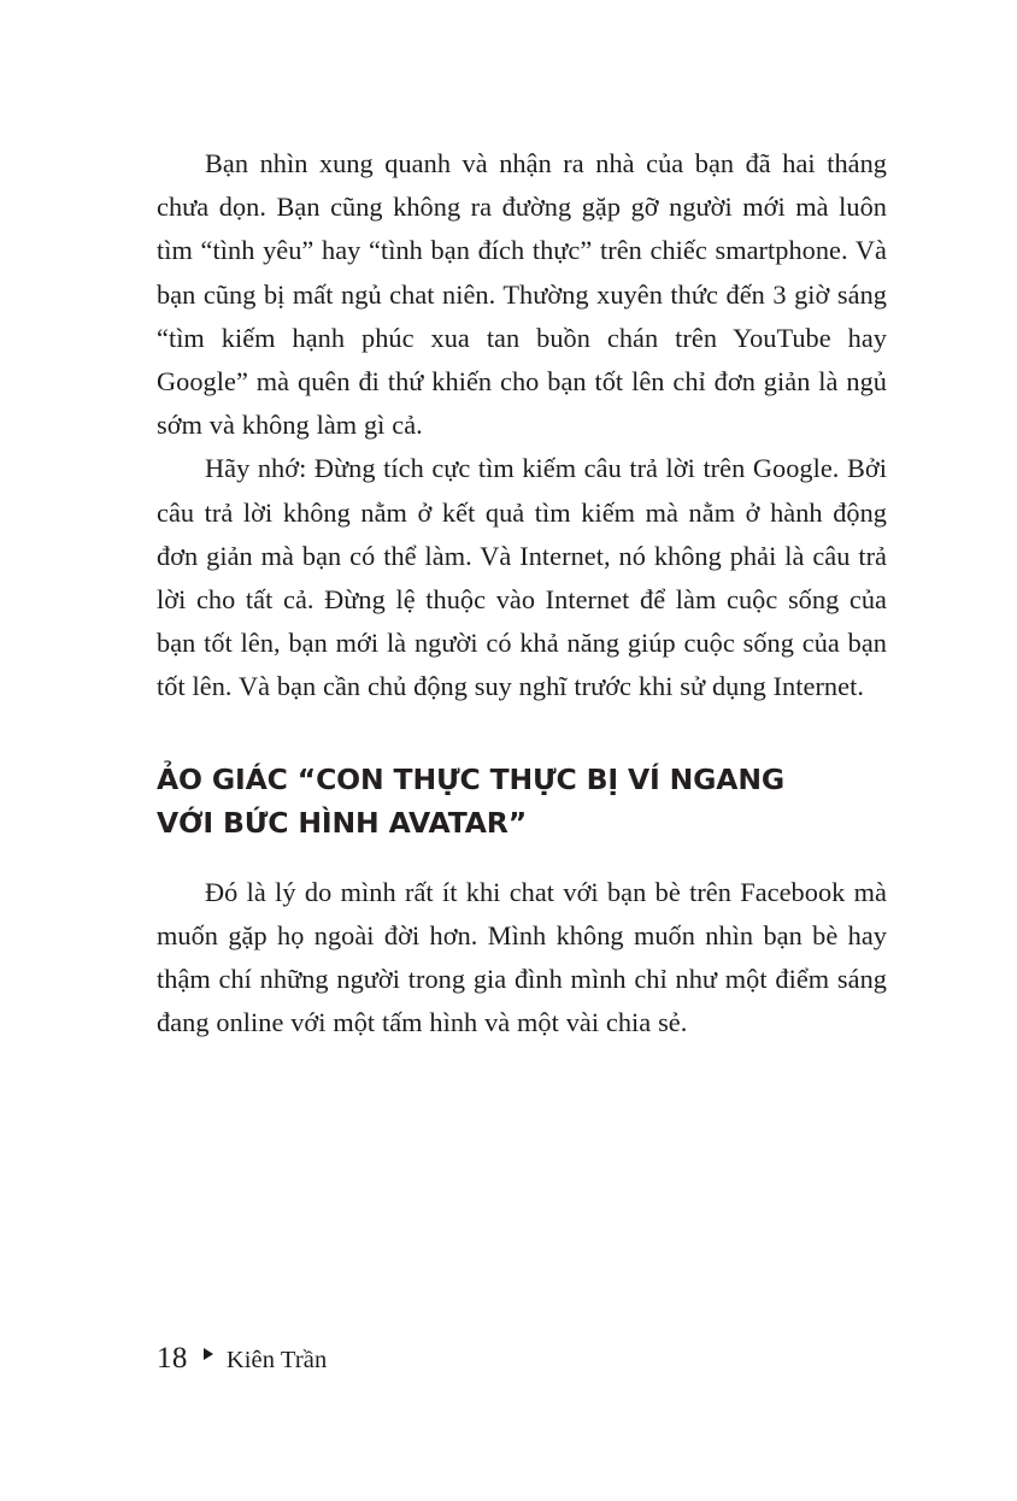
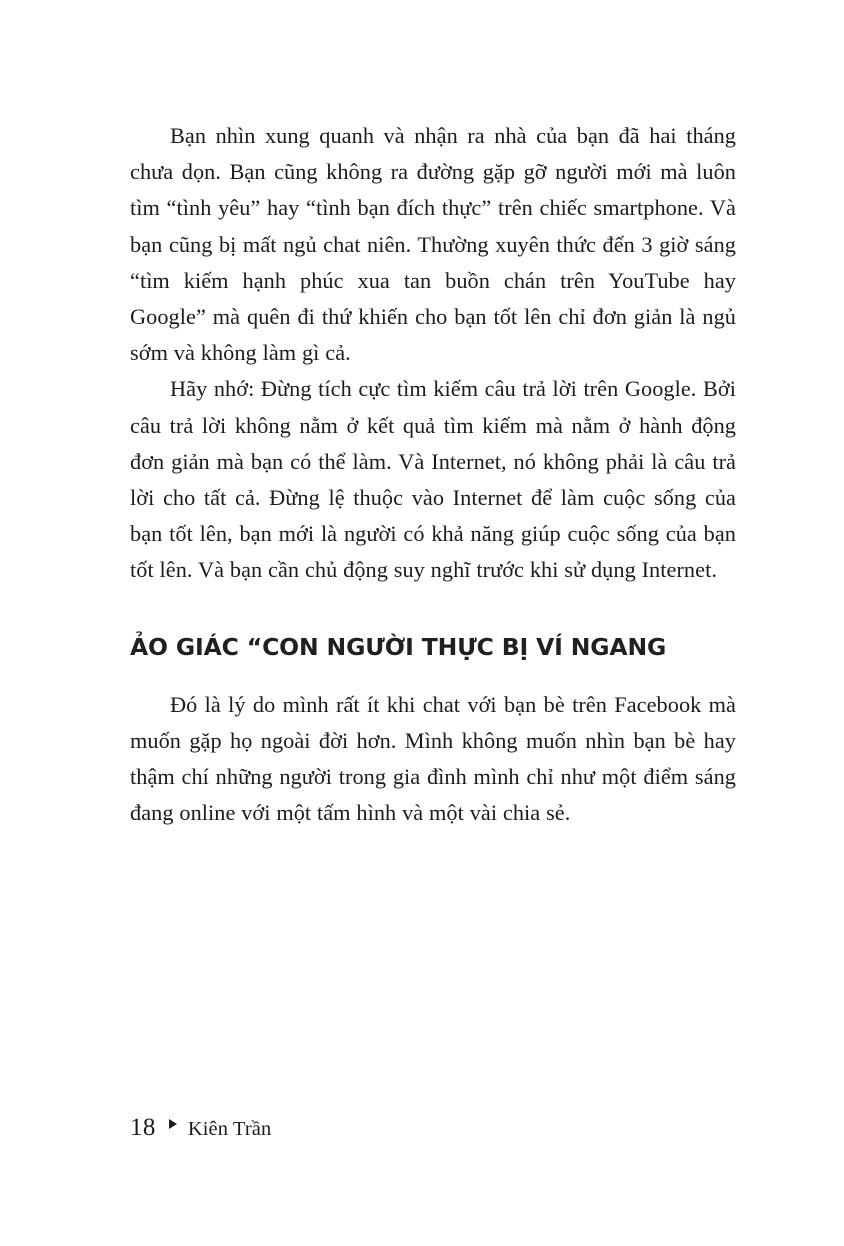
  Bạn nhìn xung quanh và nhận ra nhà của bạn đã hai tháng chưa dọn. Bạn cũng không ra đường gặp gỡ người mới mà luôn tìm “tình yêu” hay “tình bạn đích thực” trên chiếc smartphone. Và bạn cũng bị mất ngủ chat niên. Thường xuyên thức đến 3 giờ sáng “tìm kiếm hạnh phúc xua tan buồn chán trên YouTube hay Google” mà quên đi thứ khiến cho bạn tốt lên chỉ đơn giản là ngủ sớm và không làm gì cả.
  Hãy nhớ: Đừng tích cực tìm kiếm câu trả lời trên Google. Bởi câu trả lời không nằm ở kết quả tìm kiếm mà nằm ở hành động đơn giản mà bạn có thể làm. Và Internet, nó không phải là câu trả lời cho tất cả. Đừng lệ thuộc vào Internet để làm cuộc sống của bạn tốt lên, bạn mới là người có khả năng giúp cuộc sống của bạn tốt lên. Và bạn cần chủ động suy nghĩ trước khi sử dụng Internet.
- ẢO GIÁC “CON THỰC THỰC BỊ VÍ NGANG
+ ẢO GIÁC “CON NGƯỜI THỰC BỊ VÍ NGANG
- VỚI BỨC HÌNH AVATAR”
  Đó là lý do mình rất ít khi chat với bạn bè trên Facebook mà muốn gặp họ ngoài đời hơn. Mình không muốn nhìn bạn bè hay thậm chí những người trong gia đình mình chỉ như một điểm sáng đang online với một tấm hình và một vài chia sẻ.
  18
  Kiên Trần
